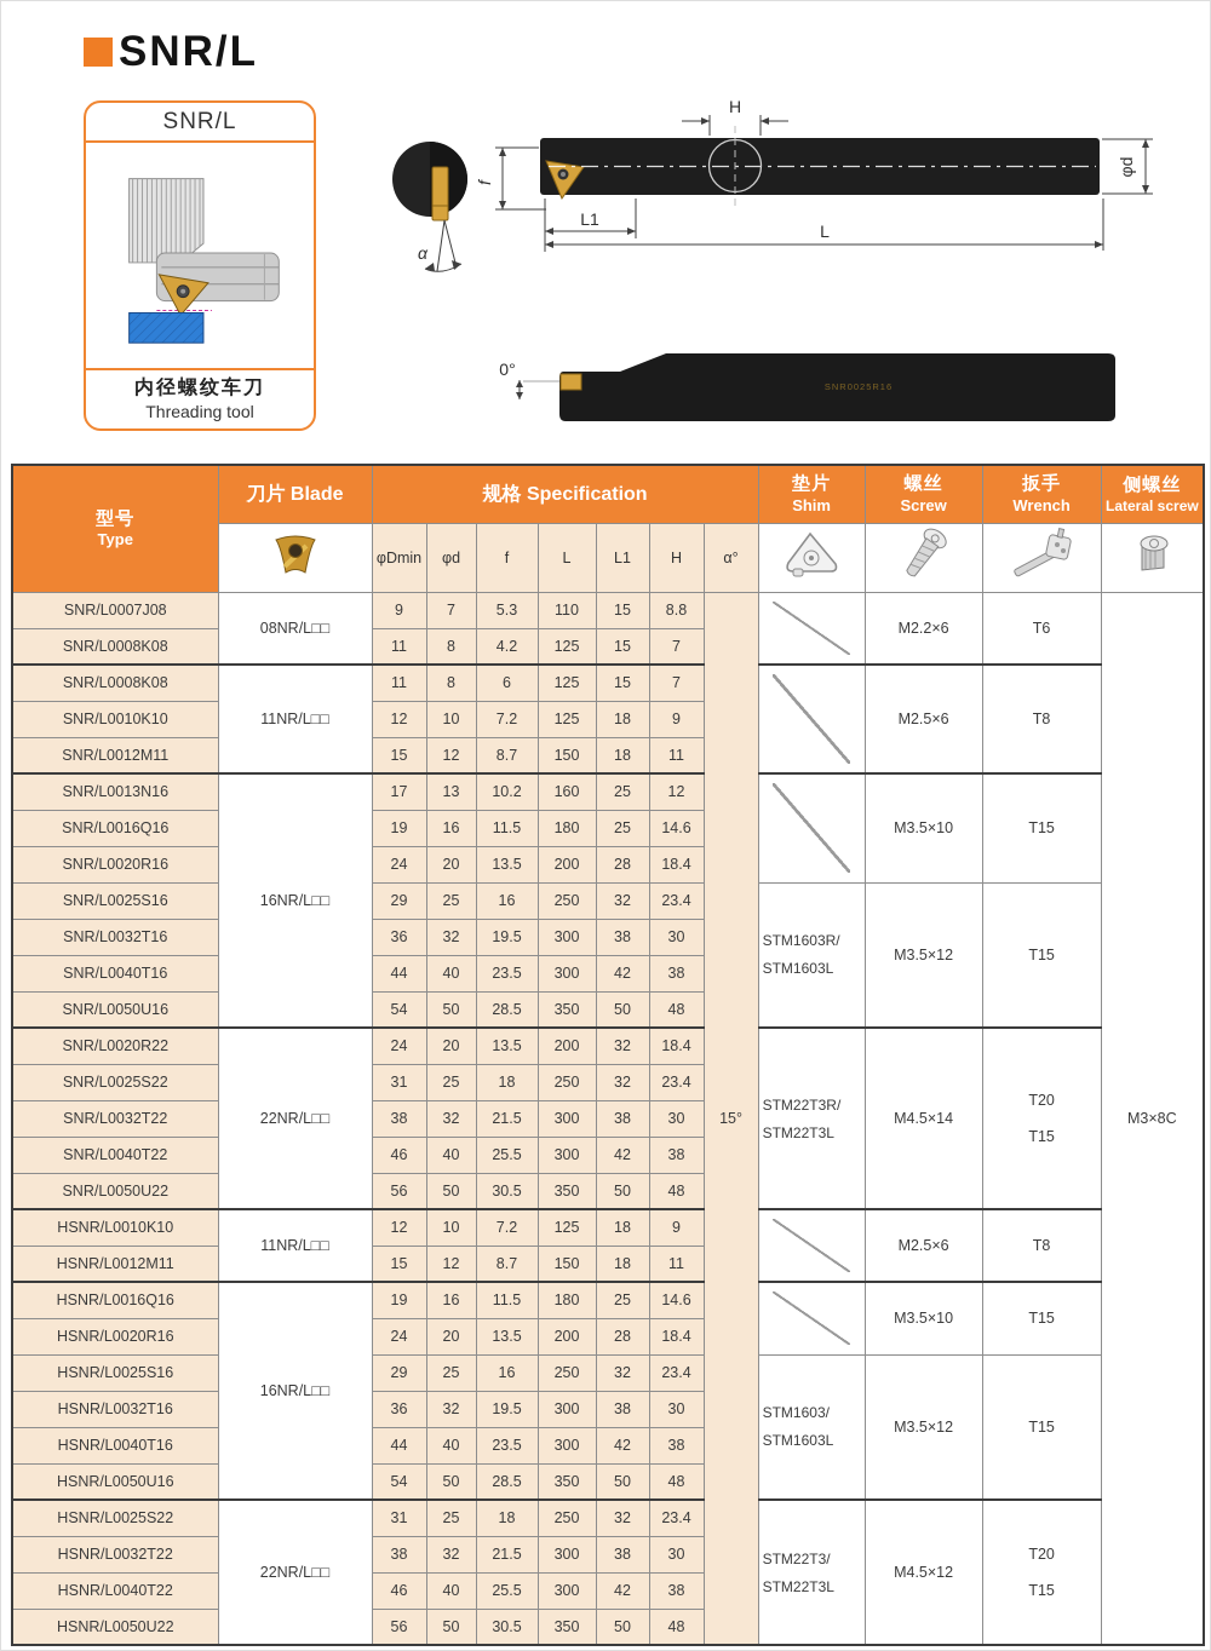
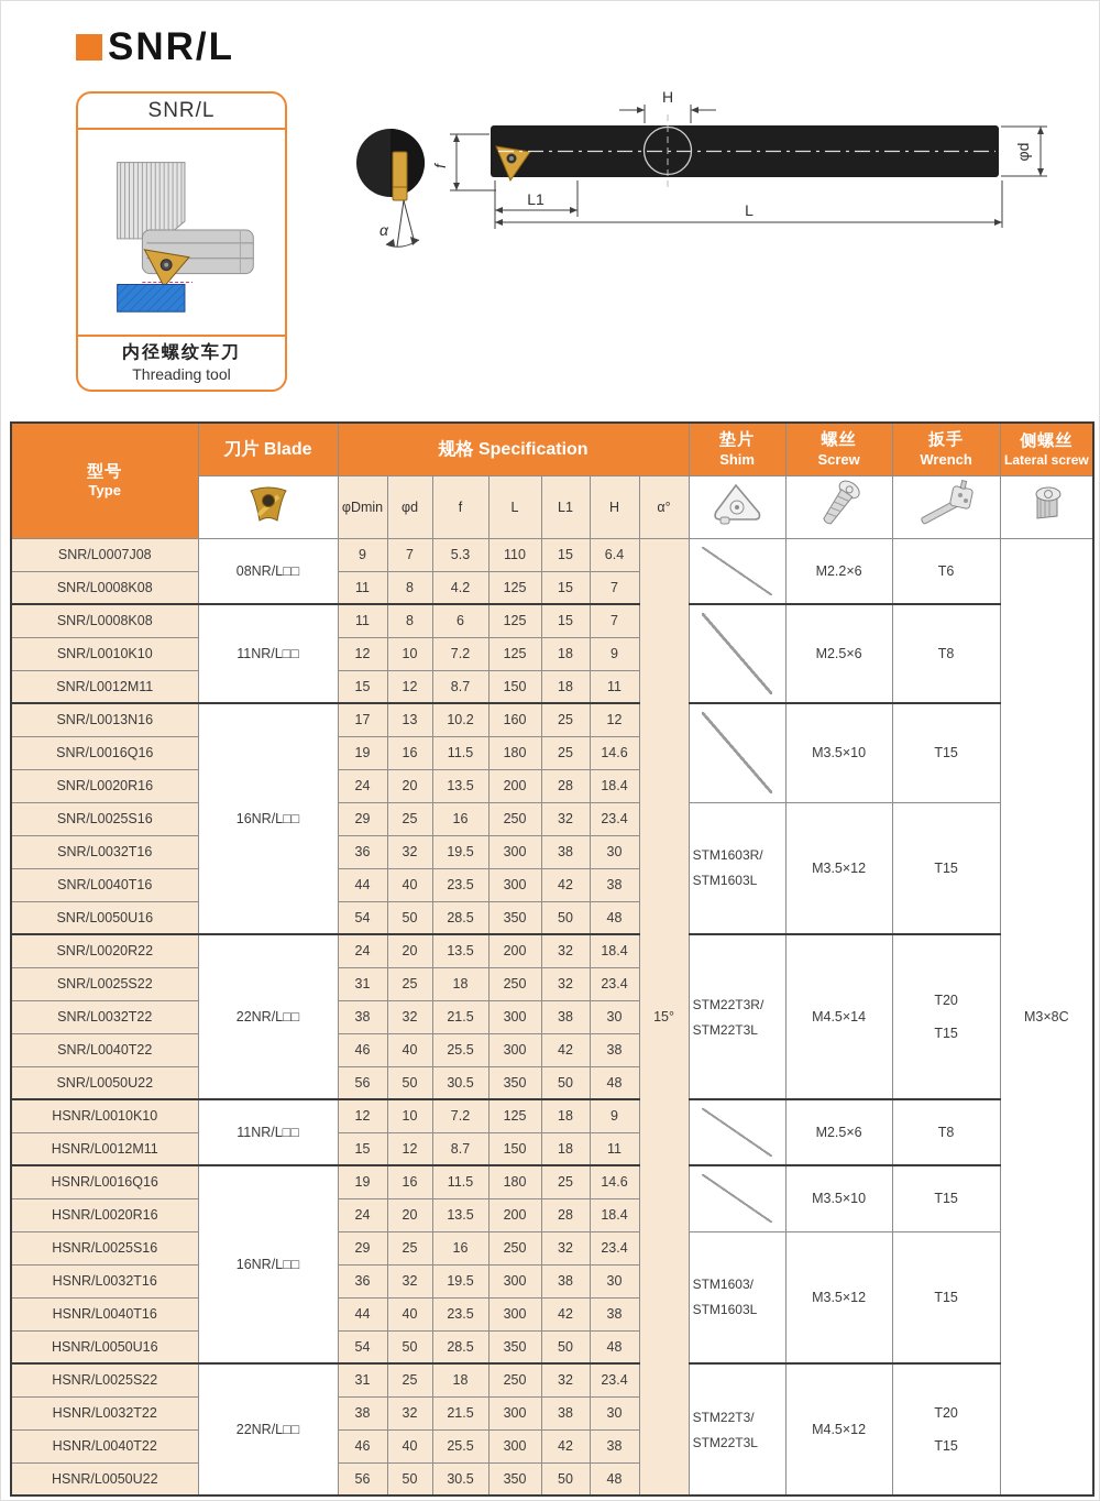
  SNR/L
  SNR/L
  内径螺纹车刀
  Threading tool
  α
  H
  L1
  L
- SNR0025R16
- 0°
  型号 Type	刀片 Blade	规格 Specification	垫片 Shim	螺丝 Screw	扳手 Wrench	侧螺丝 Lateral screw
  	φDmin	φd	f	L	L1	H	α°
- SNR/L0007J08	08NR/L□□	9	7	5.3	110	15	8.8	15°		M2.2×6	T6	M3×8C
+ SNR/L0007J08	08NR/L□□	9	7	5.3	110	15	6.4	15°		M2.2×6	T6	M3×8C
  SNR/L0008K08	11	8	4.2	125	15	7
  SNR/L0008K08	11NR/L□□	11	8	6	125	15	7		M2.5×6	T8
  SNR/L0010K10	12	10	7.2	125	18	9
  SNR/L0012M11	15	12	8.7	150	18	11
  SNR/L0013N16	16NR/L□□	17	13	10.2	160	25	12		M3.5×10	T15
  SNR/L0016Q16	19	16	11.5	180	25	14.6
  SNR/L0020R16	24	20	13.5	200	28	18.4
  SNR/L0025S16	29	25	16	250	32	23.4	STM1603R/STM1603L	M3.5×12	T15
  SNR/L0032T16	36	32	19.5	300	38	30
  SNR/L0040T16	44	40	23.5	300	42	38
  SNR/L0050U16	54	50	28.5	350	50	48
  SNR/L0020R22	22NR/L□□	24	20	13.5	200	32	18.4	STM22T3R/STM22T3L	M4.5×14	T20T15
  SNR/L0025S22	31	25	18	250	32	23.4
  SNR/L0032T22	38	32	21.5	300	38	30
  SNR/L0040T22	46	40	25.5	300	42	38
  SNR/L0050U22	56	50	30.5	350	50	48
  HSNR/L0010K10	11NR/L□□	12	10	7.2	125	18	9		M2.5×6	T8
  HSNR/L0012M11	15	12	8.7	150	18	11
  HSNR/L0016Q16	16NR/L□□	19	16	11.5	180	25	14.6		M3.5×10	T15
  HSNR/L0020R16	24	20	13.5	200	28	18.4
  HSNR/L0025S16	29	25	16	250	32	23.4	STM1603/STM1603L	M3.5×12	T15
  HSNR/L0032T16	36	32	19.5	300	38	30
  HSNR/L0040T16	44	40	23.5	300	42	38
  HSNR/L0050U16	54	50	28.5	350	50	48
  HSNR/L0025S22	22NR/L□□	31	25	18	250	32	23.4	STM22T3/STM22T3L	M4.5×12	T20T15
  HSNR/L0032T22	38	32	21.5	300	38	30
  HSNR/L0040T22	46	40	25.5	300	42	38
  HSNR/L0050U22	56	50	30.5	350	50	48
